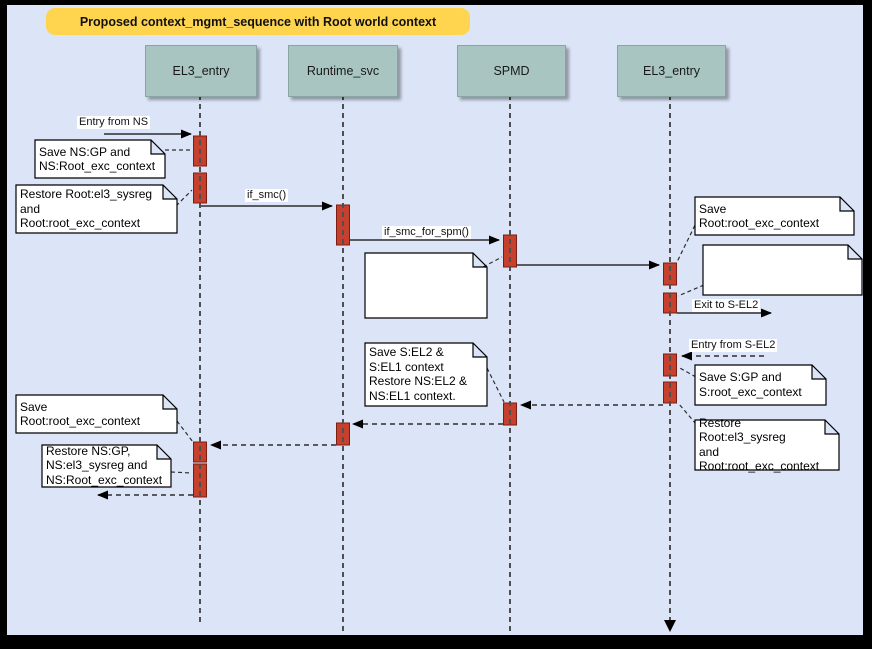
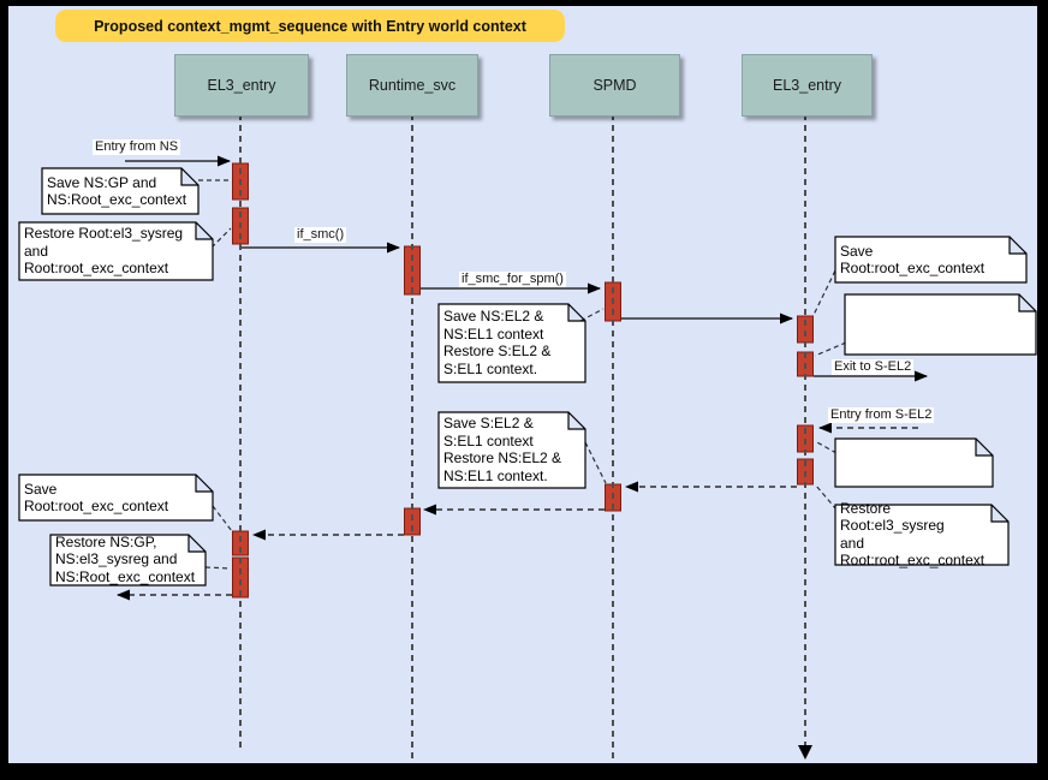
- Proposed context_mgmt_sequence with Root world context
+ Proposed context_mgmt_sequence with Entry world context
  EL3_entry
  Runtime_svc
  SPMD
  EL3_entry
  Entry from NS
  if_smc()
  if_smc_for_spm()
  Exit to S-EL2
  Entry from S-EL2
  Save NS:GP and
  NS:Root_exc_context
  Restore Root:el3_sysreg
  and
  Root:root_exc_context
+ Save NS:EL2 &
+ NS:EL1 context
+ Restore S:EL2 &
+ S:EL1 context.
  Save Root:root_exc_context
  Save S:EL2 &
  S:EL1 context
  Restore NS:EL2 &
  NS:EL1 context.
- Save S:GP and
- S:root_exc_context
  Restore Root:el3_sysreg
  and
  Root:root_exc_context
  Save Root:root_exc_context
  Restore NS:GP,
  NS:el3_sysreg and
  NS:Root_exc_context
